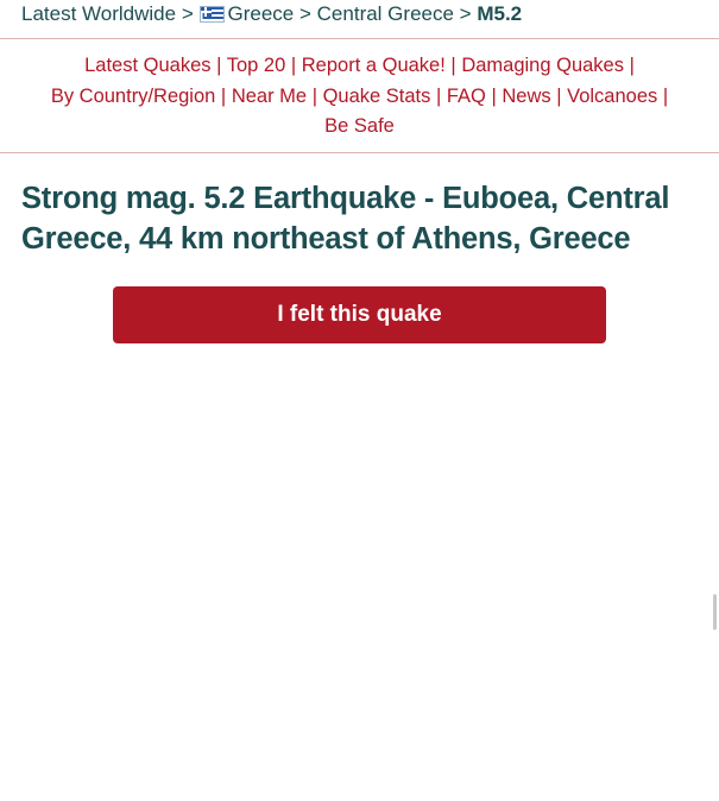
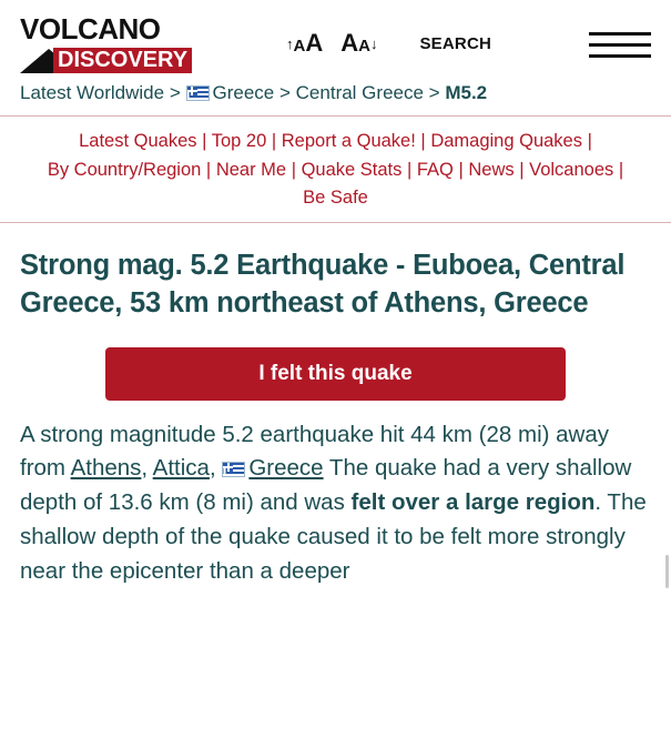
+ VOLCANO
+ DISCOVERY
+ ↑AA
+ AA↓
+ SEARCH
  Latest Worldwide > Greece > Central Greece > M5.2
  Latest Quakes | Top 20 | Report a Quake! | Damaging Quakes | By Country/Region | Near Me | Quake Stats | FAQ | News | Volcanoes | Be Safe
- Strong mag. 5.2 Earthquake - Euboea, Central Greece, 44 km northeast of Athens, Greece
+ Strong mag. 5.2 Earthquake - Euboea, Central Greece, 53 km northeast of Athens, Greece
  I felt this quake
+ A strong magnitude 5.2 earthquake hit 44 km (28 mi) away from Athens, Attica, Greece The quake had a very shallow depth of 13.6 km (8 mi) and was felt over a large region. The shallow depth of the quake caused it to be felt more strongly near the epicenter than a deeper
